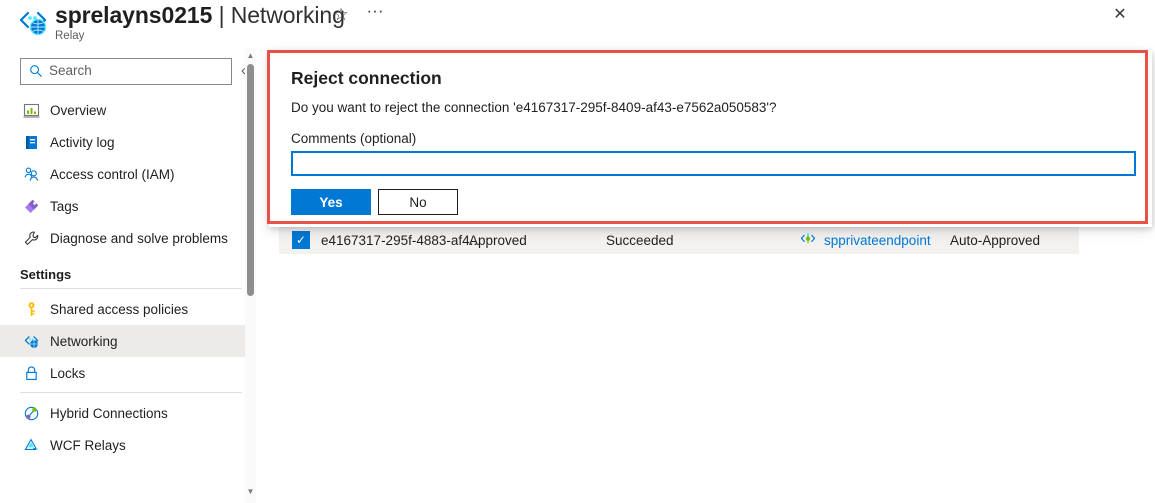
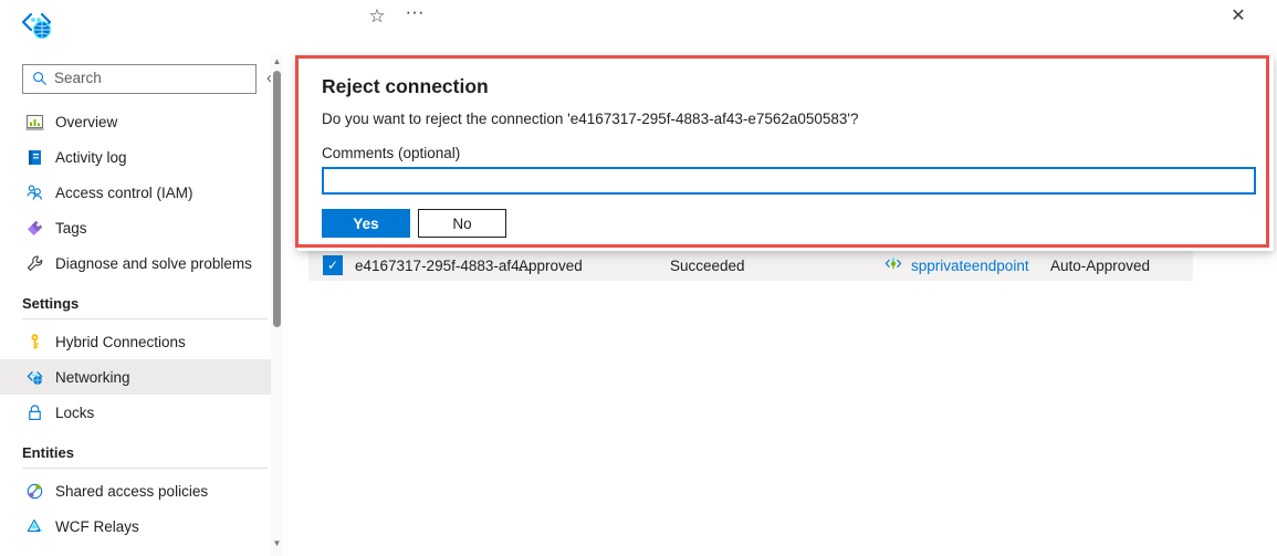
- sprelayns0215 | Networking
- Relay
  ☆
  ···
  ✕
  Search
  Overview
  Activity log
  Access control (IAM)
  Tags
  Diagnose and solve problems
  Settings
- Shared access policies
+ Hybrid Connections
  Networking
  Locks
+ Entities
- Hybrid Connections
+ Shared access policies
  WCF Relays
  ▲
  ▼
  ✓
  e4167317-295f-4883-af4
  Approved
  Succeeded
  spprivateendpoint
  Auto-Approved
  Reject connection
- Do you want to reject the connection 'e4167317-295f-8409-af43-e7562a050583'?
+ Do you want to reject the connection 'e4167317-295f-4883-af43-e7562a050583'?
  Comments (optional)
  Yes
  No
